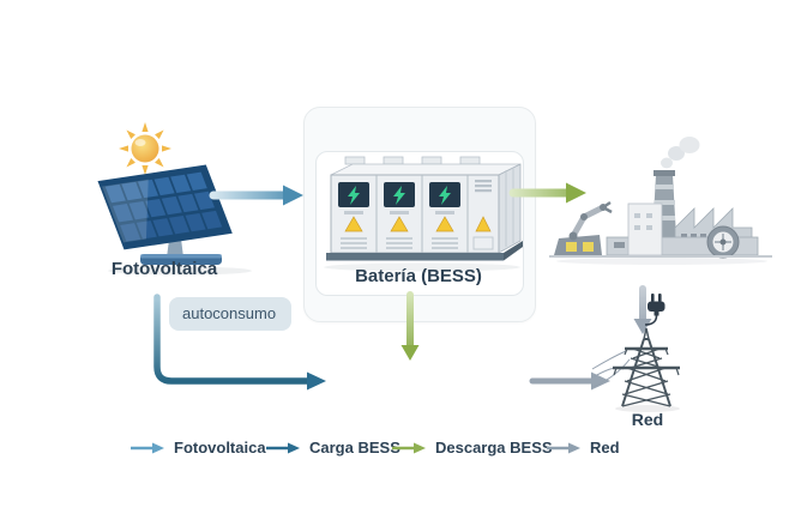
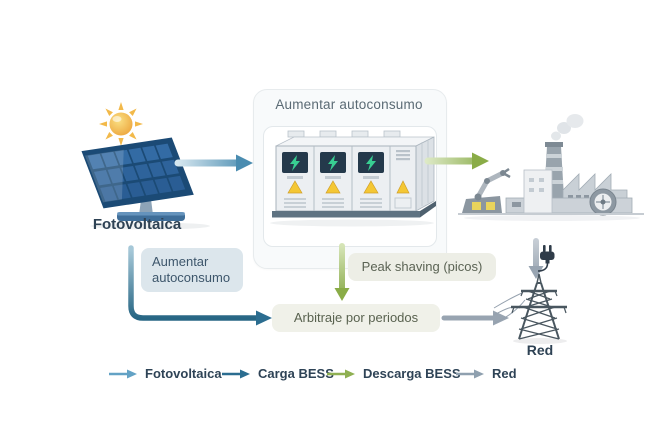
+ Aumentar autoconsumo
+ Aumentar
  autoconsumo
+ Peak shaving (picos)
+ Arbitraje por periodos
  Fotovoltaica
- Batería (BESS)
  Red
  Fotovoltaica
  Carga BES
  Descarga BES
  Red
